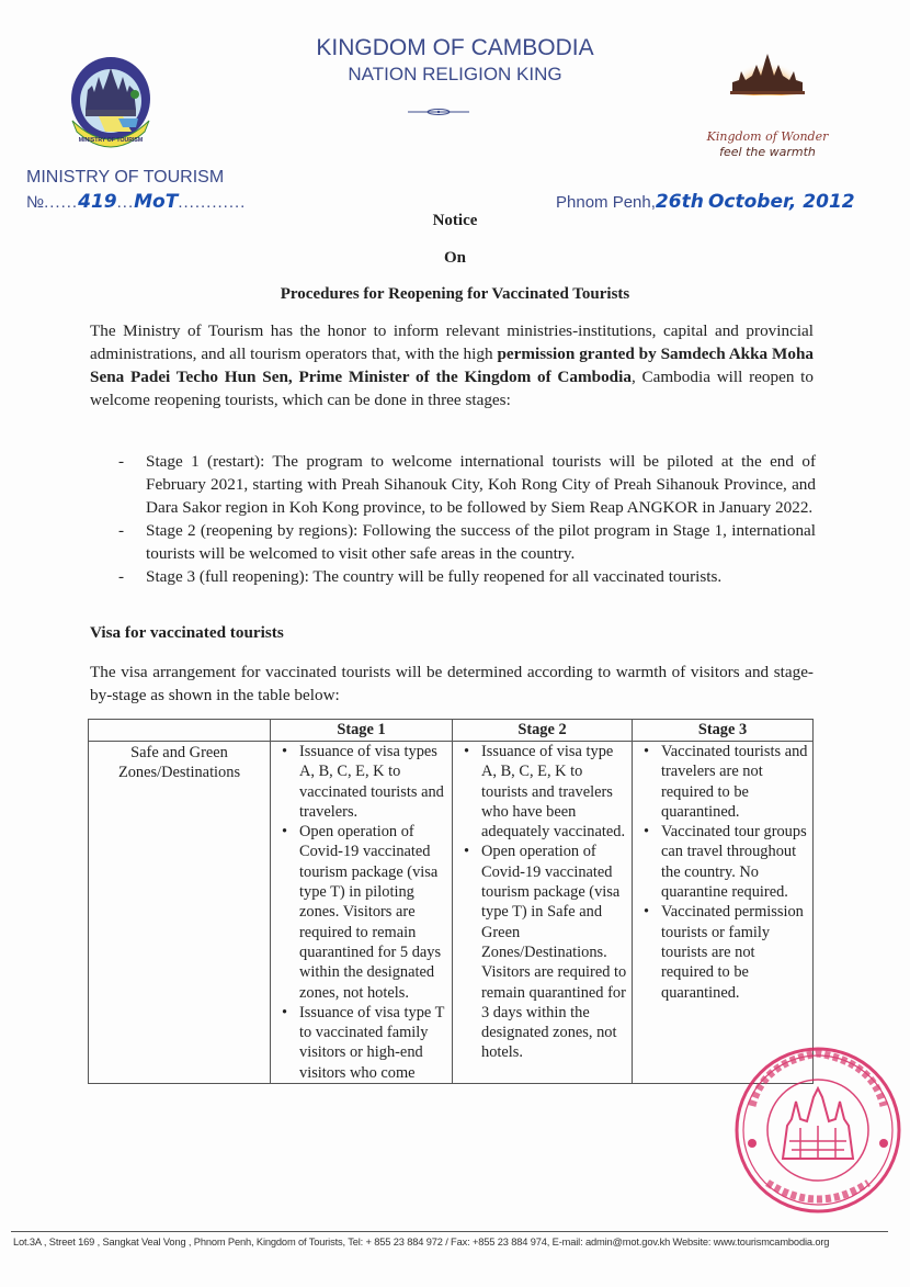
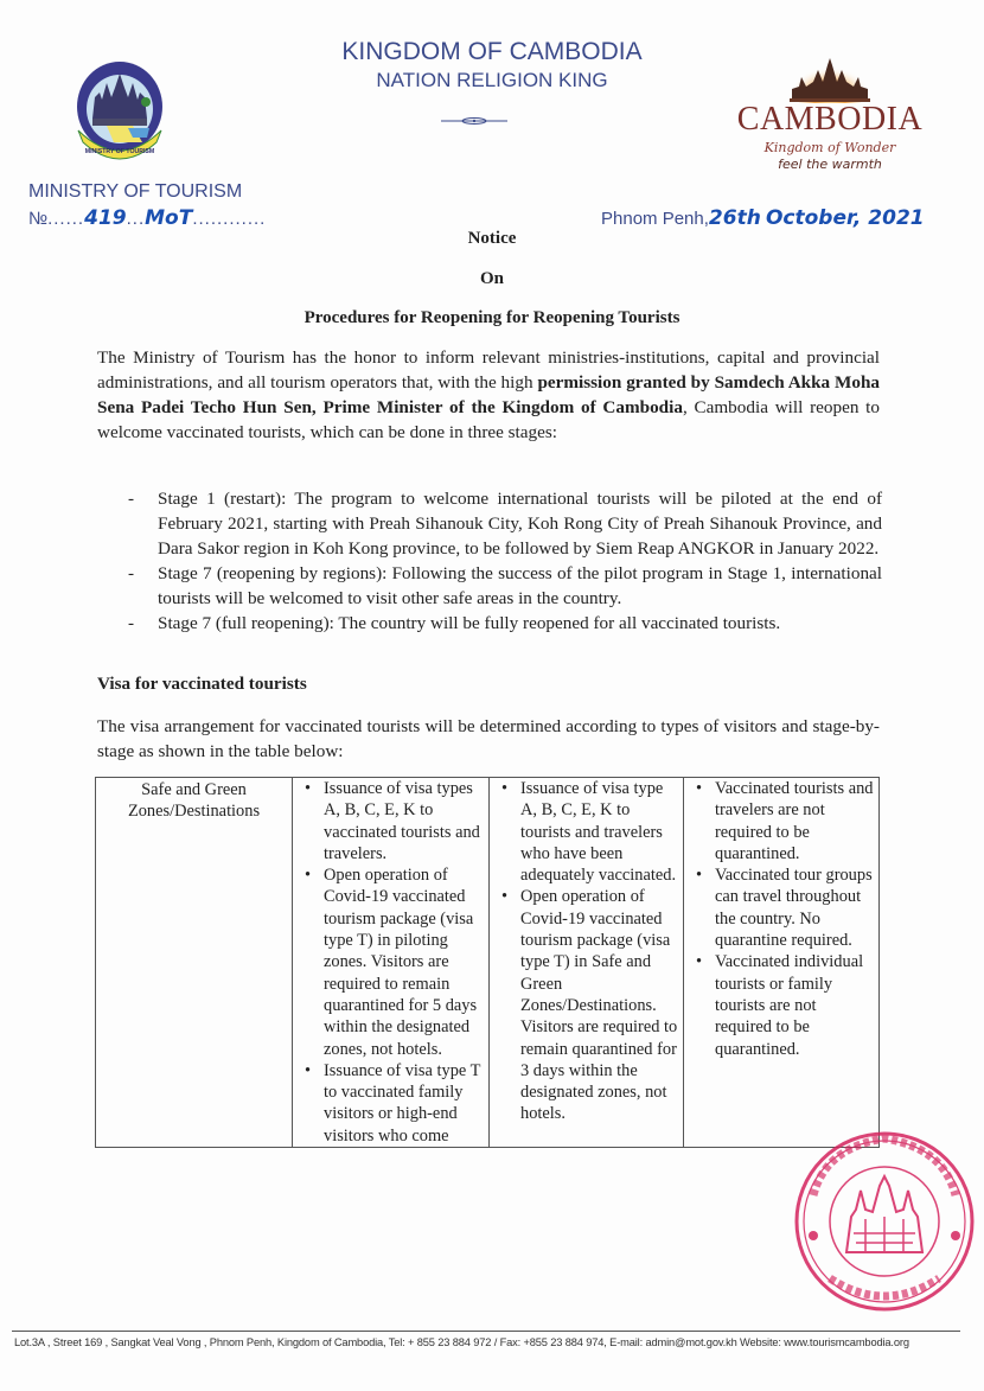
  KINGDOM OF CAMBODIA
  NATION RELIGION KING
+ CAMBODIA
  Kingdom of Wonder
  feel the warmth
  MINISTRY OF TOURISM
  №......419...MoT............
- Phnom Penh,26th October, 2012
+ Phnom Penh,26th October, 2021
  Notice
  On
- Procedures for Reopening for Vaccinated Tourists
+ Procedures for Reopening for Reopening Tourists
- The Ministry of Tourism has the honor to inform relevant ministries-institutions, capital and provincial administrations, and all tourism operators that, with the high permission granted by Samdech Akka Moha Sena Padei Techo Hun Sen, Prime Minister of the Kingdom of Cambodia, Cambodia will reopen to welcome reopening tourists, which can be done in three stages:
+ The Ministry of Tourism has the honor to inform relevant ministries-institutions, capital and provincial administrations, and all tourism operators that, with the high permission granted by Samdech Akka Moha Sena Padei Techo Hun Sen, Prime Minister of the Kingdom of Cambodia, Cambodia will reopen to welcome vaccinated tourists, which can be done in three stages:
  -
  Stage 1 (restart): The program to welcome international tourists will be piloted at the end of February 2021, starting with Preah Sihanouk City, Koh Rong City of Preah Sihanouk Province, and Dara Sakor region in Koh Kong province, to be followed by Siem Reap ANGKOR in January 2022.
  -
- Stage 2 (reopening by regions): Following the success of the pilot program in Stage 1, international tourists will be welcomed to visit other safe areas in the country.
+ Stage 7 (reopening by regions): Following the success of the pilot program in Stage 1, international tourists will be welcomed to visit other safe areas in the country.
  -
- Stage 3 (full reopening): The country will be fully reopened for all vaccinated tourists.
+ Stage 7 (full reopening): The country will be fully reopened for all vaccinated tourists.
  Visa for vaccinated tourists
- The visa arrangement for vaccinated tourists will be determined according to warmth of visitors and stage-by-stage as shown in the table below:
+ The visa arrangement for vaccinated tourists will be determined according to types of visitors and stage-by-stage as shown in the table below:
- 	Stage 1	Stage 2	Stage 3
- Safe and Green Zones/Destinations	Issuance of visa types A, B, C, E, K to vaccinated tourists and travelers. Open operation of Covid-19 vaccinated tourism package (visa type T) in piloting zones. Visitors are required to remain quarantined for 5 days within the designated zones, not hotels. Issuance of visa type T to vaccinated family visitors or high-end visitors who come	Issuance of visa type A, B, C, E, K to tourists and travelers who have been adequately vaccinated. Open operation of Covid-19 vaccinated tourism package (visa type T) in Safe and Green Zones/Destinations. Visitors are required to remain quarantined for 3 days within the designated zones, not hotels.	Vaccinated tourists and travelers are not required to be quarantined. Vaccinated tour groups can travel throughout the country. No quarantine required. Vaccinated permission tourists or family tourists are not required to be quarantined.
+ Safe and Green Zones/Destinations	Issuance of visa types A, B, C, E, K to vaccinated tourists and travelers. Open operation of Covid-19 vaccinated tourism package (visa type T) in piloting zones. Visitors are required to remain quarantined for 5 days within the designated zones, not hotels. Issuance of visa type T to vaccinated family visitors or high-end visitors who come	Issuance of visa type A, B, C, E, K to tourists and travelers who have been adequately vaccinated. Open operation of Covid-19 vaccinated tourism package (visa type T) in Safe and Green Zones/Destinations. Visitors are required to remain quarantined for 3 days within the designated zones, not hotels.	Vaccinated tourists and travelers are not required to be quarantined. Vaccinated tour groups can travel throughout the country. No quarantine required. Vaccinated individual tourists or family tourists are not required to be quarantined.
- Lot.3A , Street 169 , Sangkat Veal Vong , Phnom Penh, Kingdom of Tourists, Tel: + 855 23 884 972 / Fax: +855 23 884 974, E-mail: admin@mot.gov.kh Website: www.tourismcambodia.org
+ Lot.3A , Street 169 , Sangkat Veal Vong , Phnom Penh, Kingdom of Cambodia, Tel: + 855 23 884 972 / Fax: +855 23 884 974, E-mail: admin@mot.gov.kh Website: www.tourismcambodia.org
